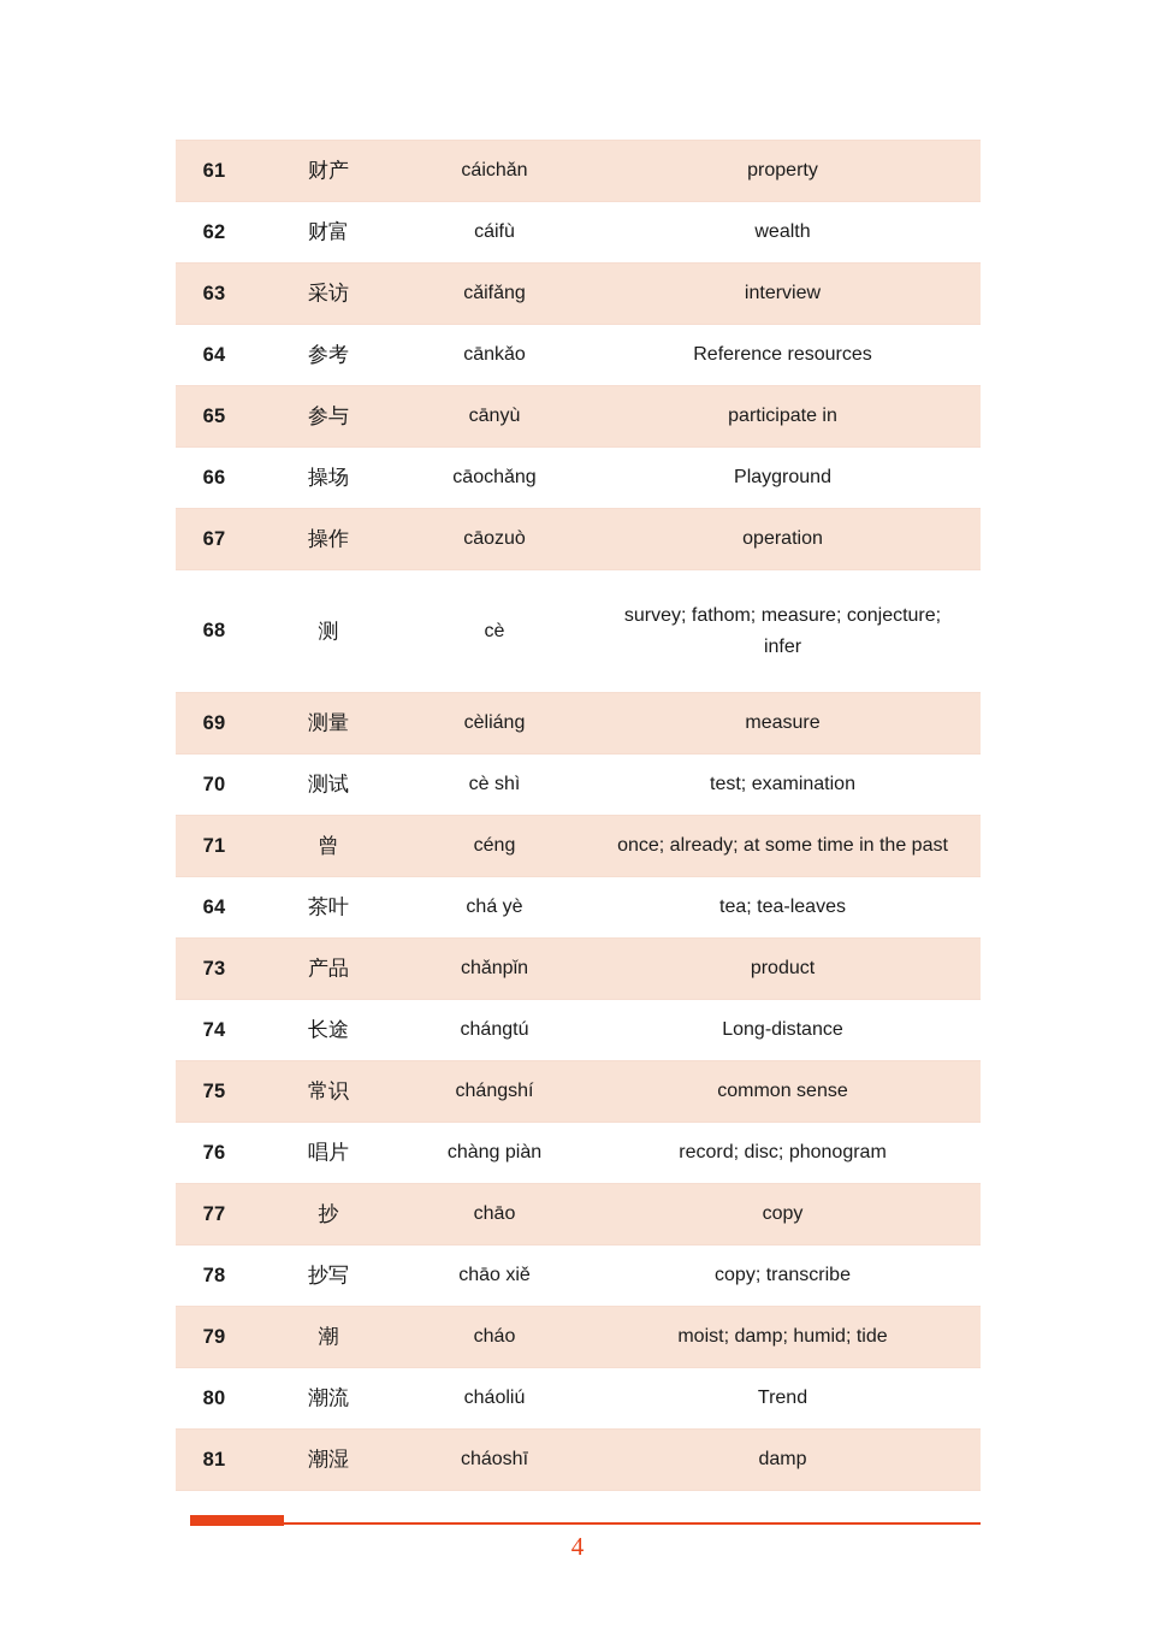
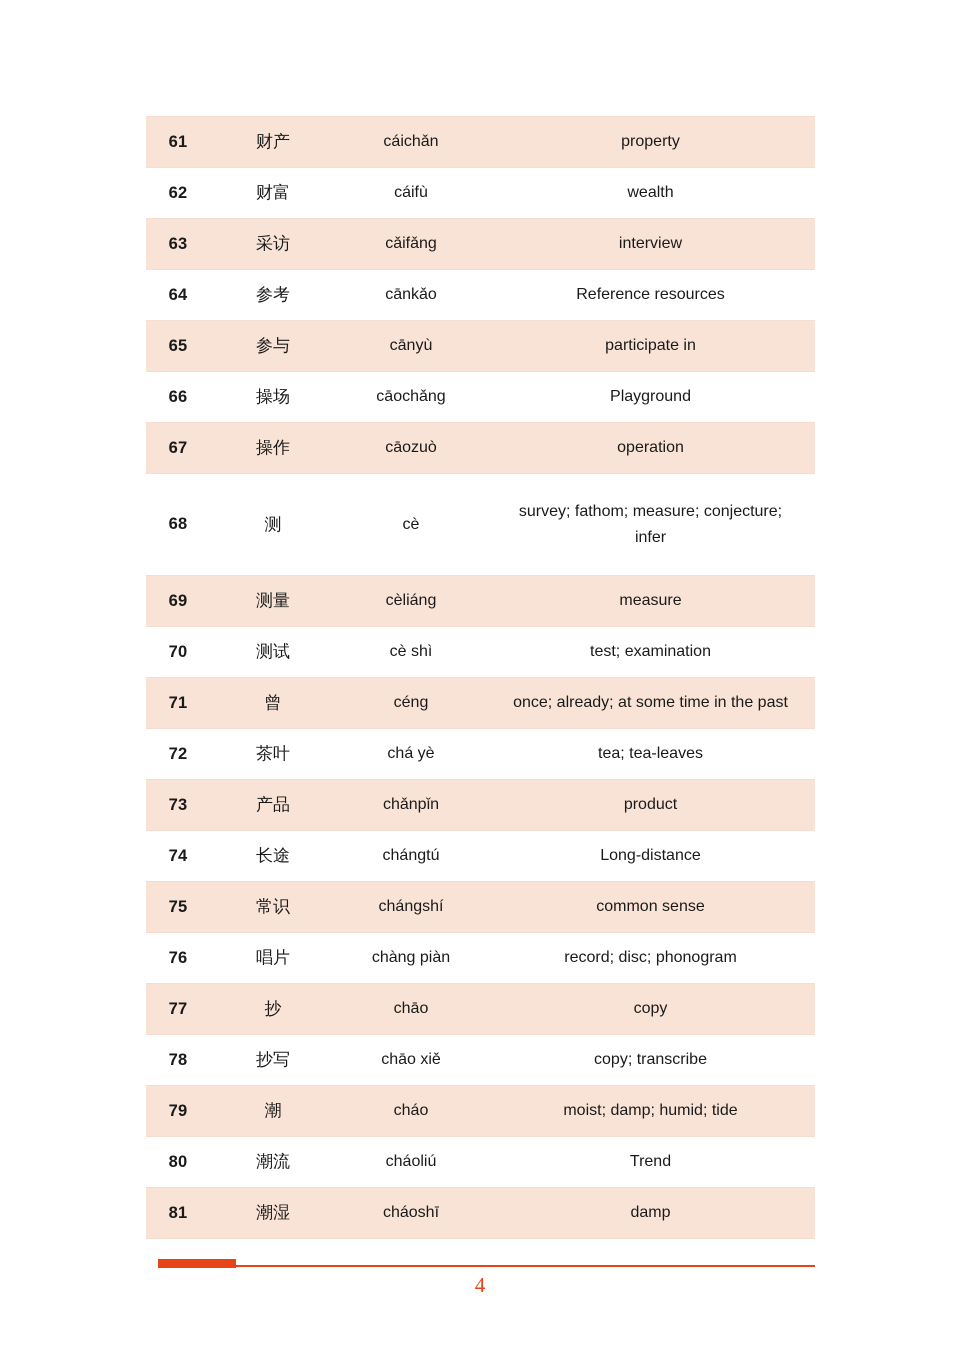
  61	财产	cáichǎn	property
  62	财富	cáifù	wealth
  63	采访	cǎifǎng	interview
  64	参考	cānkǎo	Reference resources
  65	参与	cānyù	participate in
  66	操场	cāochǎng	Playground
  67	操作	cāozuò	operation
  68	测	cè	survey; fathom; measure; conjecture;infer
  69	测量	cèliáng	measure
  70	测试	cè shì	test; examination
  71	曾	céng	once; already; at some time in the past
- 64	茶叶	chá yè	tea; tea-leaves
+ 72	茶叶	chá yè	tea; tea-leaves
  73	产品	chǎnpǐn	product
  74	长途	chángtú	Long-distance
  75	常识	chángshí	common sense
  76	唱片	chàng piàn	record; disc; phonogram
  77	抄	chāo	copy
  78	抄写	chāo xiě	copy; transcribe
  79	潮	cháo	moist; damp; humid; tide
  80	潮流	cháoliú	Trend
  81	潮湿	cháoshī	damp
  4
